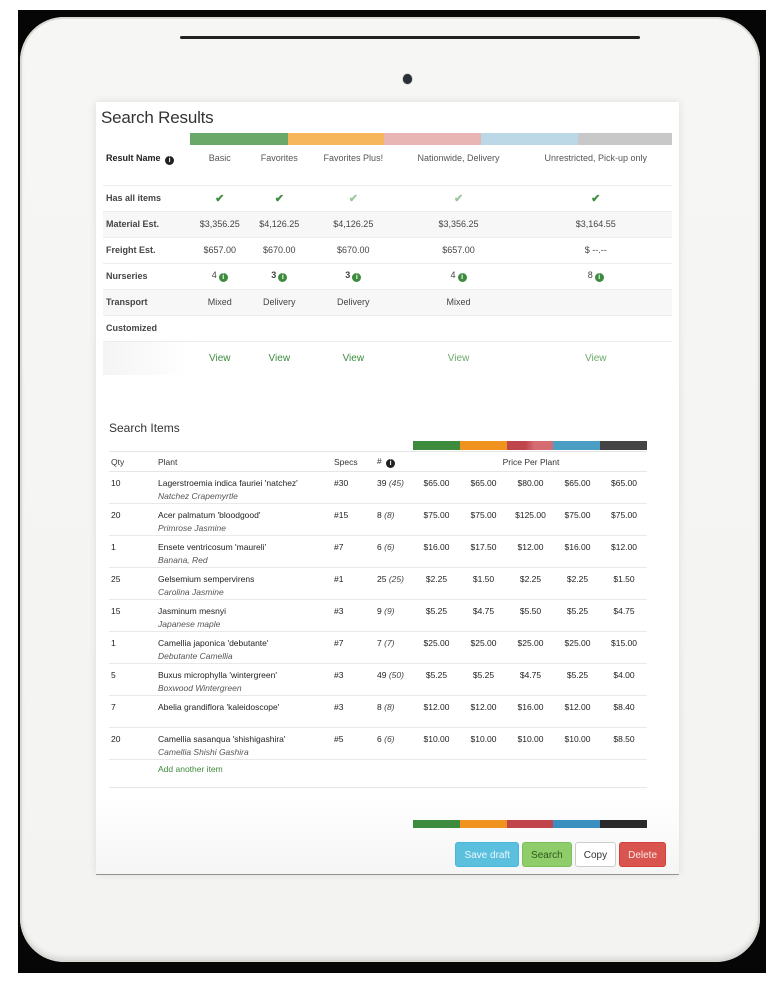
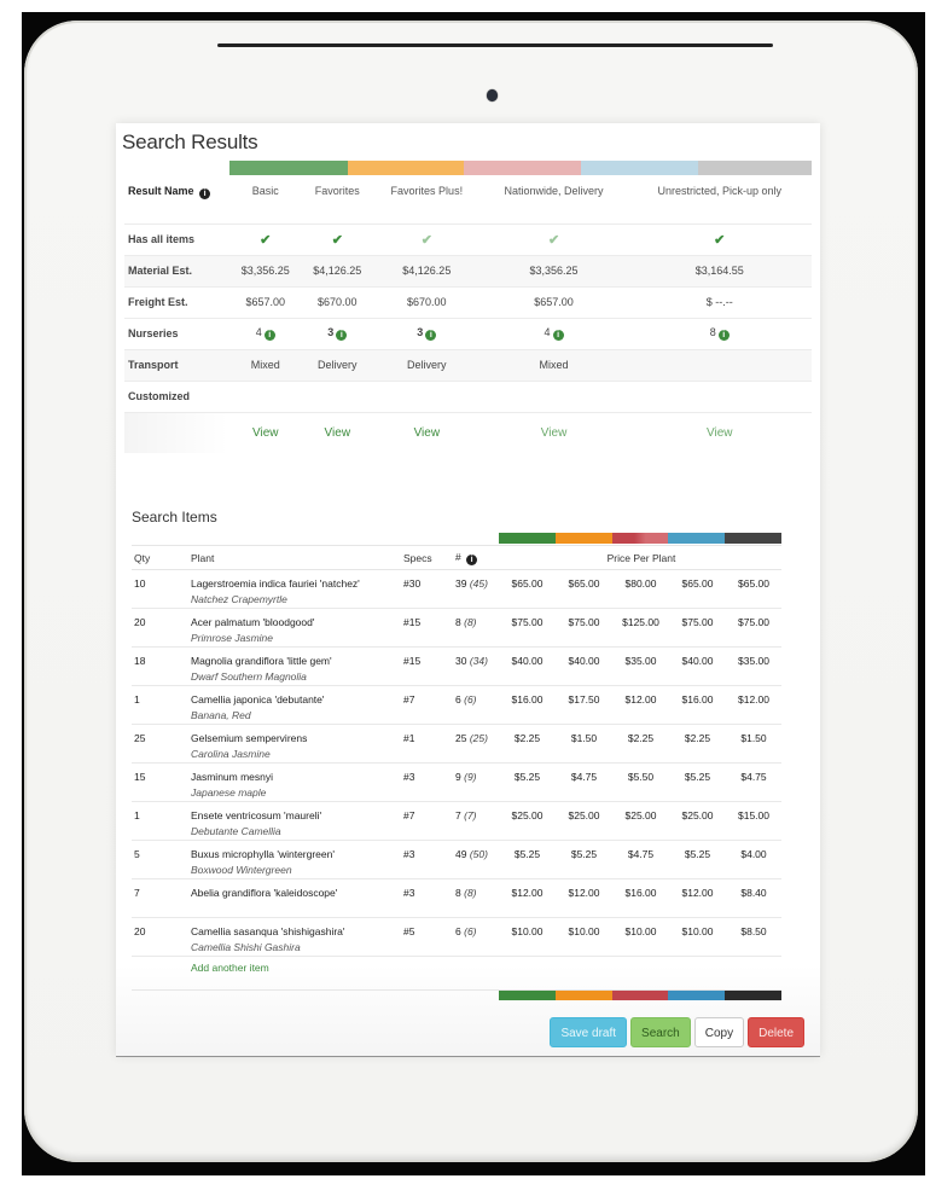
  Search Results
  Result Name	Basic	Favorites	Favorites Plus!	Nationwide, Delivery	Unrestricted, Pick-up only
  Has all items	✔	✔	✔	✔	✔
  Material Est.	$3,356.25	$4,126.25	$4,126.25	$3,356.25	$3,164.55
  Freight Est.	$657.00	$670.00	$670.00	$657.00	$ --.--
  Nurseries	4	3	3	4	8
  Transport	Mixed	Delivery	Delivery	Mixed
  Customized
  	View	View	View	View	View
  Search Items
  Qty	Plant	Specs	#	Price Per Plant
  10	Lagerstroemia indica fauriei 'natchez'Natchez Crapemyrtle	#30	39 (45)	$65.00	$65.00	$80.00	$65.00	$65.00
  20	Acer palmatum 'bloodgood'Primrose Jasmine	#15	8 (8)	$75.00	$75.00	$125.00	$75.00	$75.00
+ 18	Magnolia grandiflora 'little gem'Dwarf Southern Magnolia	#15	30 (34)	$40.00	$40.00	$35.00	$40.00	$35.00
- 1	Ensete ventricosum 'maureli'Banana, Red	#7	6 (6)	$16.00	$17.50	$12.00	$16.00	$12.00
+ 1	Camellia japonica 'debutante'Banana, Red	#7	6 (6)	$16.00	$17.50	$12.00	$16.00	$12.00
  25	Gelsemium sempervirensCarolina Jasmine	#1	25 (25)	$2.25	$1.50	$2.25	$2.25	$1.50
  15	Jasminum mesnyiJapanese maple	#3	9 (9)	$5.25	$4.75	$5.50	$5.25	$4.75
- 1	Camellia japonica 'debutante'Debutante Camellia	#7	7 (7)	$25.00	$25.00	$25.00	$25.00	$15.00
+ 1	Ensete ventricosum 'maureli'Debutante Camellia	#7	7 (7)	$25.00	$25.00	$25.00	$25.00	$15.00
  5	Buxus microphylla 'wintergreen'Boxwood Wintergreen	#3	49 (50)	$5.25	$5.25	$4.75	$5.25	$4.00
  7	Abelia grandiflora 'kaleidoscope'	#3	8 (8)	$12.00	$12.00	$16.00	$12.00	$8.40
  20	Camellia sasanqua 'shishigashira'Camellia Shishi Gashira	#5	6 (6)	$10.00	$10.00	$10.00	$10.00	$8.50
  	Add another item
  Save draft
  Search
  Copy
  Delete
